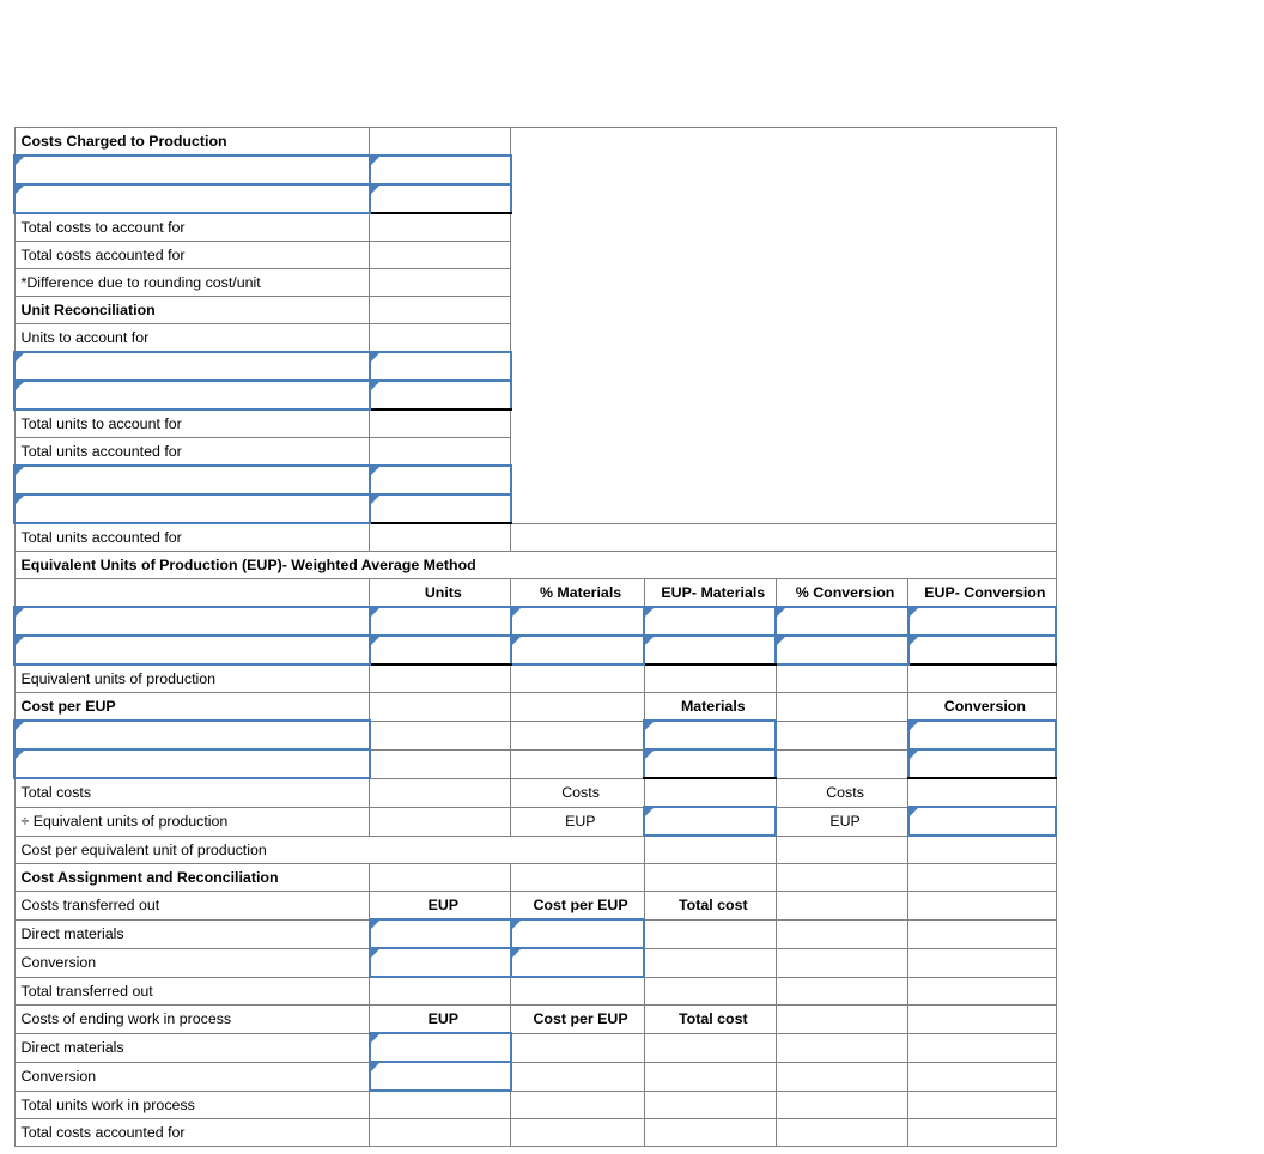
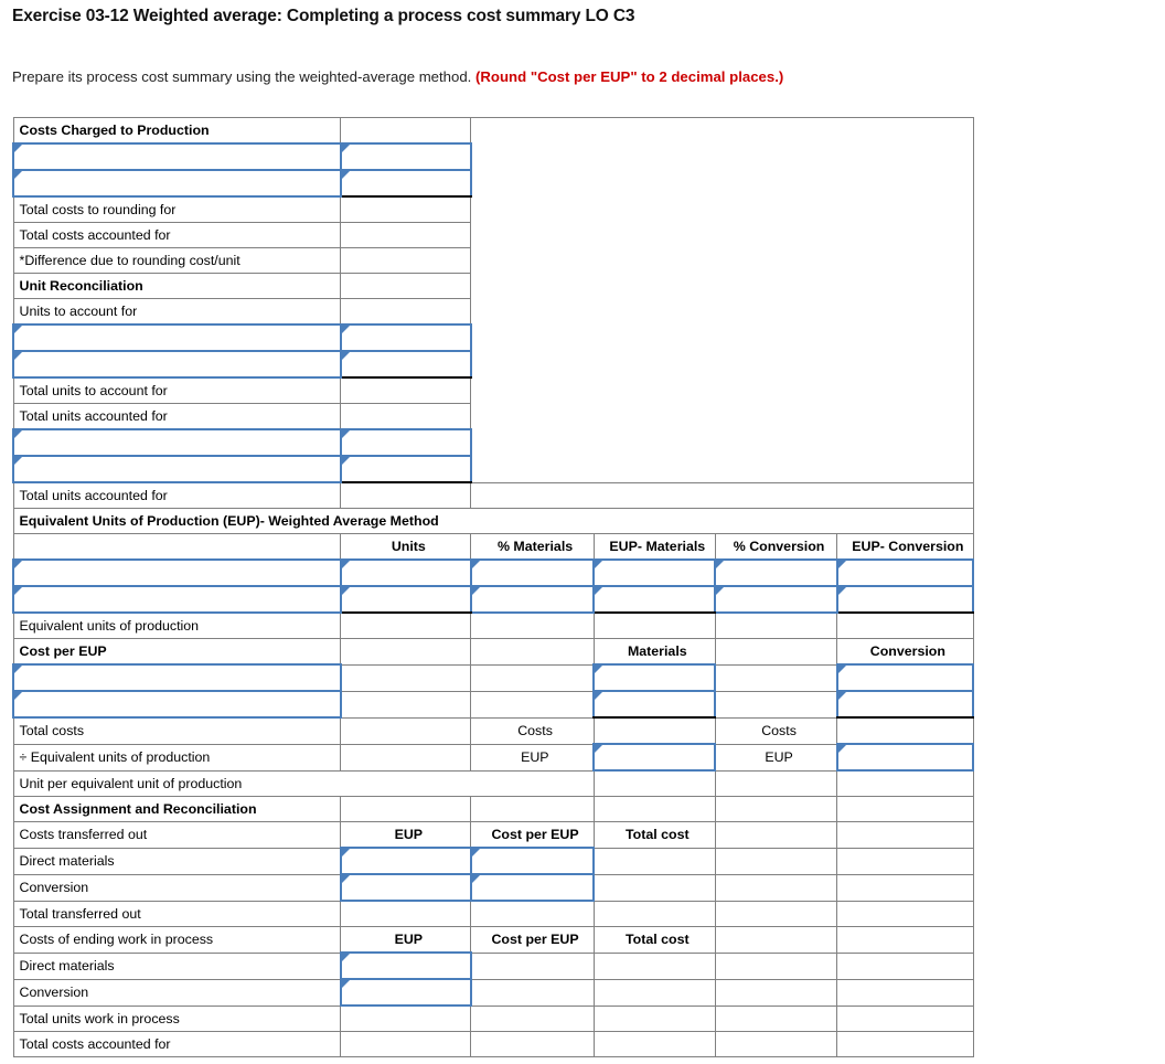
+ Exercise 03-12 Weighted average: Completing a process cost summary LO C3
+ Prepare its process cost summary using the weighted-average method. (Round "Cost per EUP" to 2 decimal places.)
  Costs Charged to Production
- Total costs to account for
+ Total costs to rounding for
  Total costs accounted for
  *Difference due to rounding cost/unit
  Unit Reconciliation
  Units to account for
  Total units to account for
  Total units accounted for
  Total units accounted for
  Equivalent Units of Production (EUP)- Weighted Average Method
  	Units	% Materials	EUP- Materials	% Conversion	EUP- Conversion
  Equivalent units of production
  Cost per EUP			Materials		Conversion
  Total costs		Costs		Costs
  ÷ Equivalent units of production		EUP		EUP
- Cost per equivalent unit of production
+ Unit per equivalent unit of production
  Cost Assignment and Reconciliation
  Costs transferred out	EUP	Cost per EUP	Total cost
  Direct materials
  Conversion
  Total transferred out
  Costs of ending work in process	EUP	Cost per EUP	Total cost
  Direct materials
  Conversion
  Total units work in process
  Total costs accounted for
